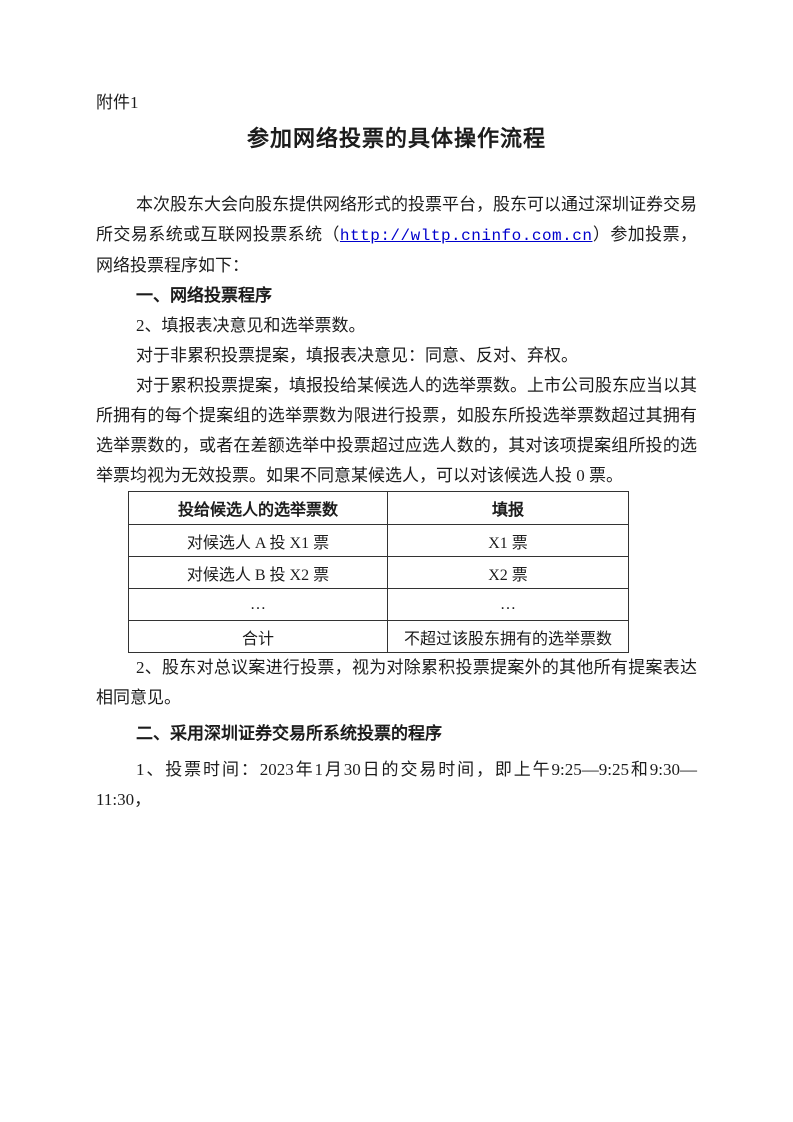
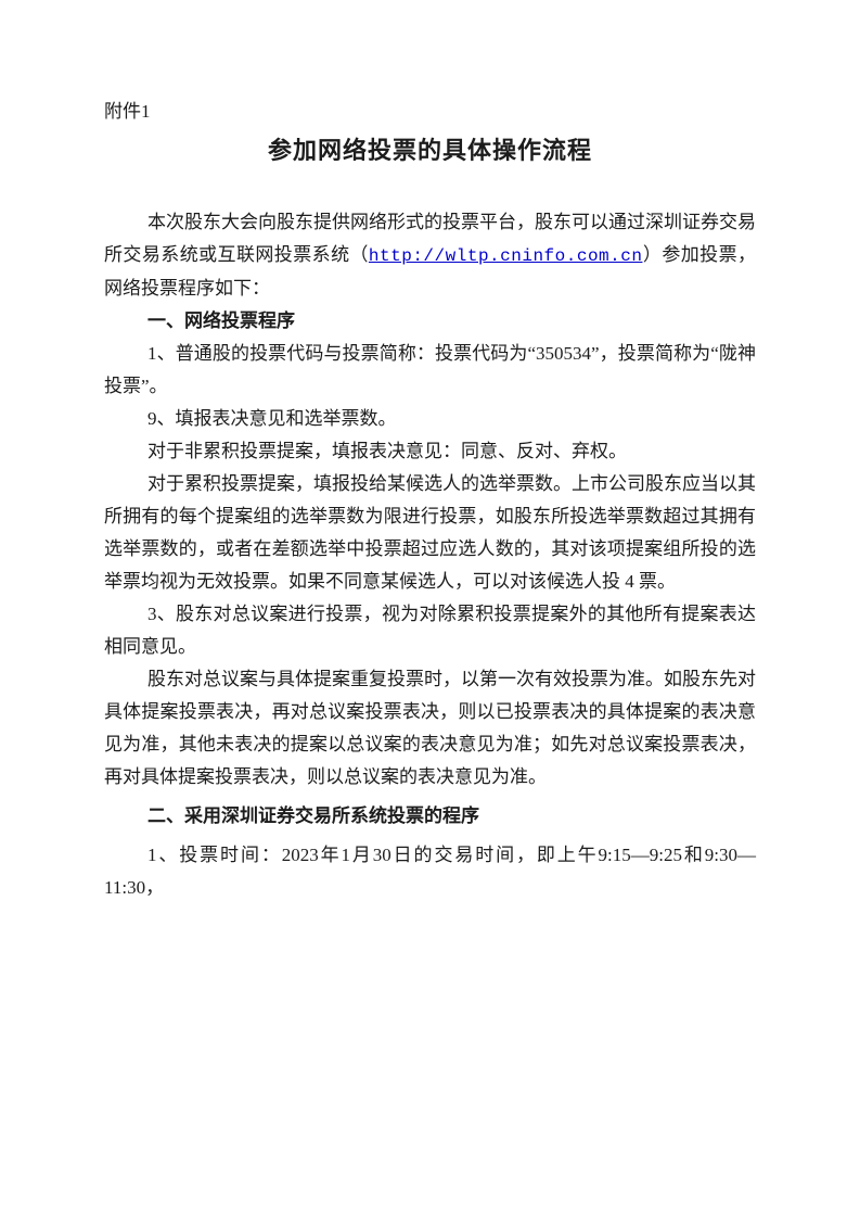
  附件1
  参加网络投票的具体操作流程
  本次股东大会向股东提供网络形式的投票平台，股东可以通过深圳证券交易所交易系统或互联网投票系统（http://wltp.cninfo.com.cn）参加投票，网络投票程序如下：
  一、网络投票程序
+ 1、普通股的投票代码与投票简称：投票代码为“350534”，投票简称为“陇神投票”。
- 2、填报表决意见和选举票数。
+ 9、填报表决意见和选举票数。
  对于非累积投票提案，填报表决意见：同意、反对、弃权。
- 对于累积投票提案，填报投给某候选人的选举票数。上市公司股东应当以其所拥有的每个提案组的选举票数为限进行投票，如股东所投选举票数超过其拥有选举票数的，或者在差额选举中投票超过应选人数的，其对该项提案组所投的选举票均视为无效投票。如果不同意某候选人，可以对该候选人投 0 票。
+ 对于累积投票提案，填报投给某候选人的选举票数。上市公司股东应当以其所拥有的每个提案组的选举票数为限进行投票，如股东所投选举票数超过其拥有选举票数的，或者在差额选举中投票超过应选人数的，其对该项提案组所投的选举票均视为无效投票。如果不同意某候选人，可以对该候选人投 4 票。
- 投给候选人的选举票数	填报
- 对候选人 A 投 X1 票	X1 票
- 对候选人 B 投 X2 票	X2 票
- …	…
- 合计	不超过该股东拥有的选举票数
- 2、股东对总议案进行投票，视为对除累积投票提案外的其他所有提案表达相同意见。
+ 3、股东对总议案进行投票，视为对除累积投票提案外的其他所有提案表达相同意见。
+ 股东对总议案与具体提案重复投票时，以第一次有效投票为准。如股东先对具体提案投票表决，再对总议案投票表决，则以已投票表决的具体提案的表决意见为准，其他未表决的提案以总议案的表决意见为准；如先对总议案投票表决，再对具体提案投票表决，则以总议案的表决意见为准。
  二、采用深圳证券交易所系统投票的程序
- 1、投票时间：2023年1月30日的交易时间，即上午9:25—9:25和9:30—11:30，
+ 1、投票时间：2023年1月30日的交易时间，即上午9:15—9:25和9:30—11:30，
